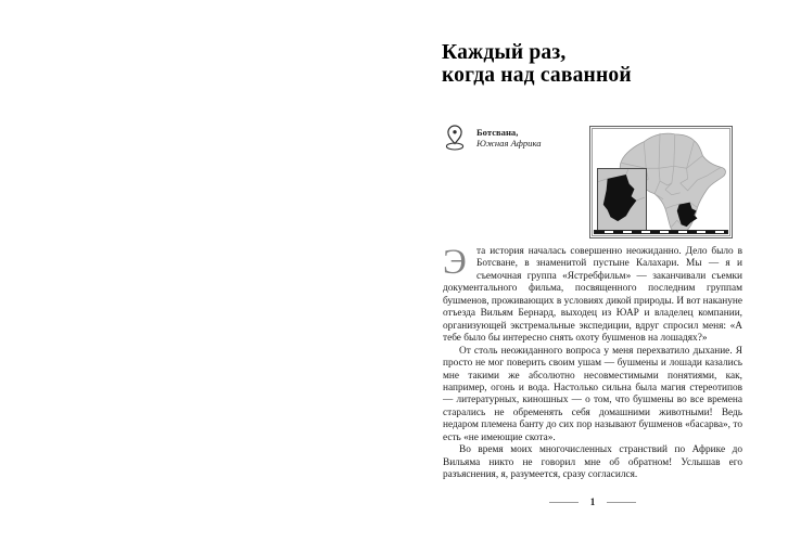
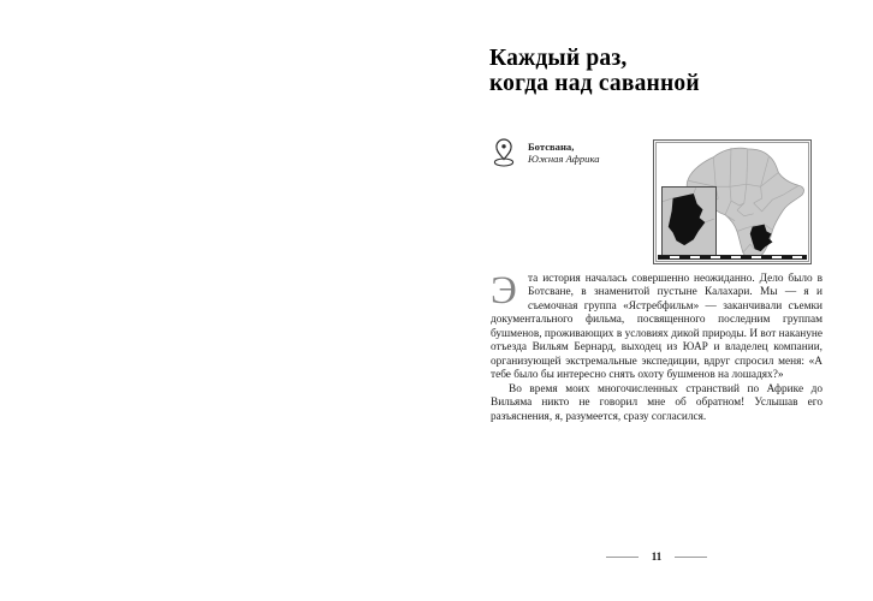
  Каждый раз,
  когда над саванной
  Ботсвана,
  Южная Африка
  Э
  та история началась совершенно неожиданно. Дело было в Ботсване, в знаменитой пустыне Калахари. Мы — я и съемочная группа «Ястребфильм» — заканчивали съемки документального фильма, посвященного последним группам бушменов, проживающих в условиях дикой природы. И вот накануне отъезда Вильям Бернард, выходец из ЮАР и владелец компании, организующей экстремальные экспедиции, вдруг спросил меня: «А тебе было бы интересно снять охоту бушменов на лошадях?»
- От столь неожиданного вопроса у меня перехватило дыхание. Я просто не мог поверить своим ушам — бушмены и лошади казались мне такими же абсолютно несовместимыми понятиями, как, например, огонь и вода. Настолько сильна была магия стереотипов — литературных, киношных — о том, что бушмены во все времена старались не обременять себя домашними животными! Ведь недаром племена банту до сих пор называют бушменов «басарва», то есть «не имеющие скота».
  Во время моих многочисленных странствий по Африке до Вильяма никто не говорил мне об обратном! Услышав его разъяснения, я, разумеется, сразу согласился.
- 1
+ 11
